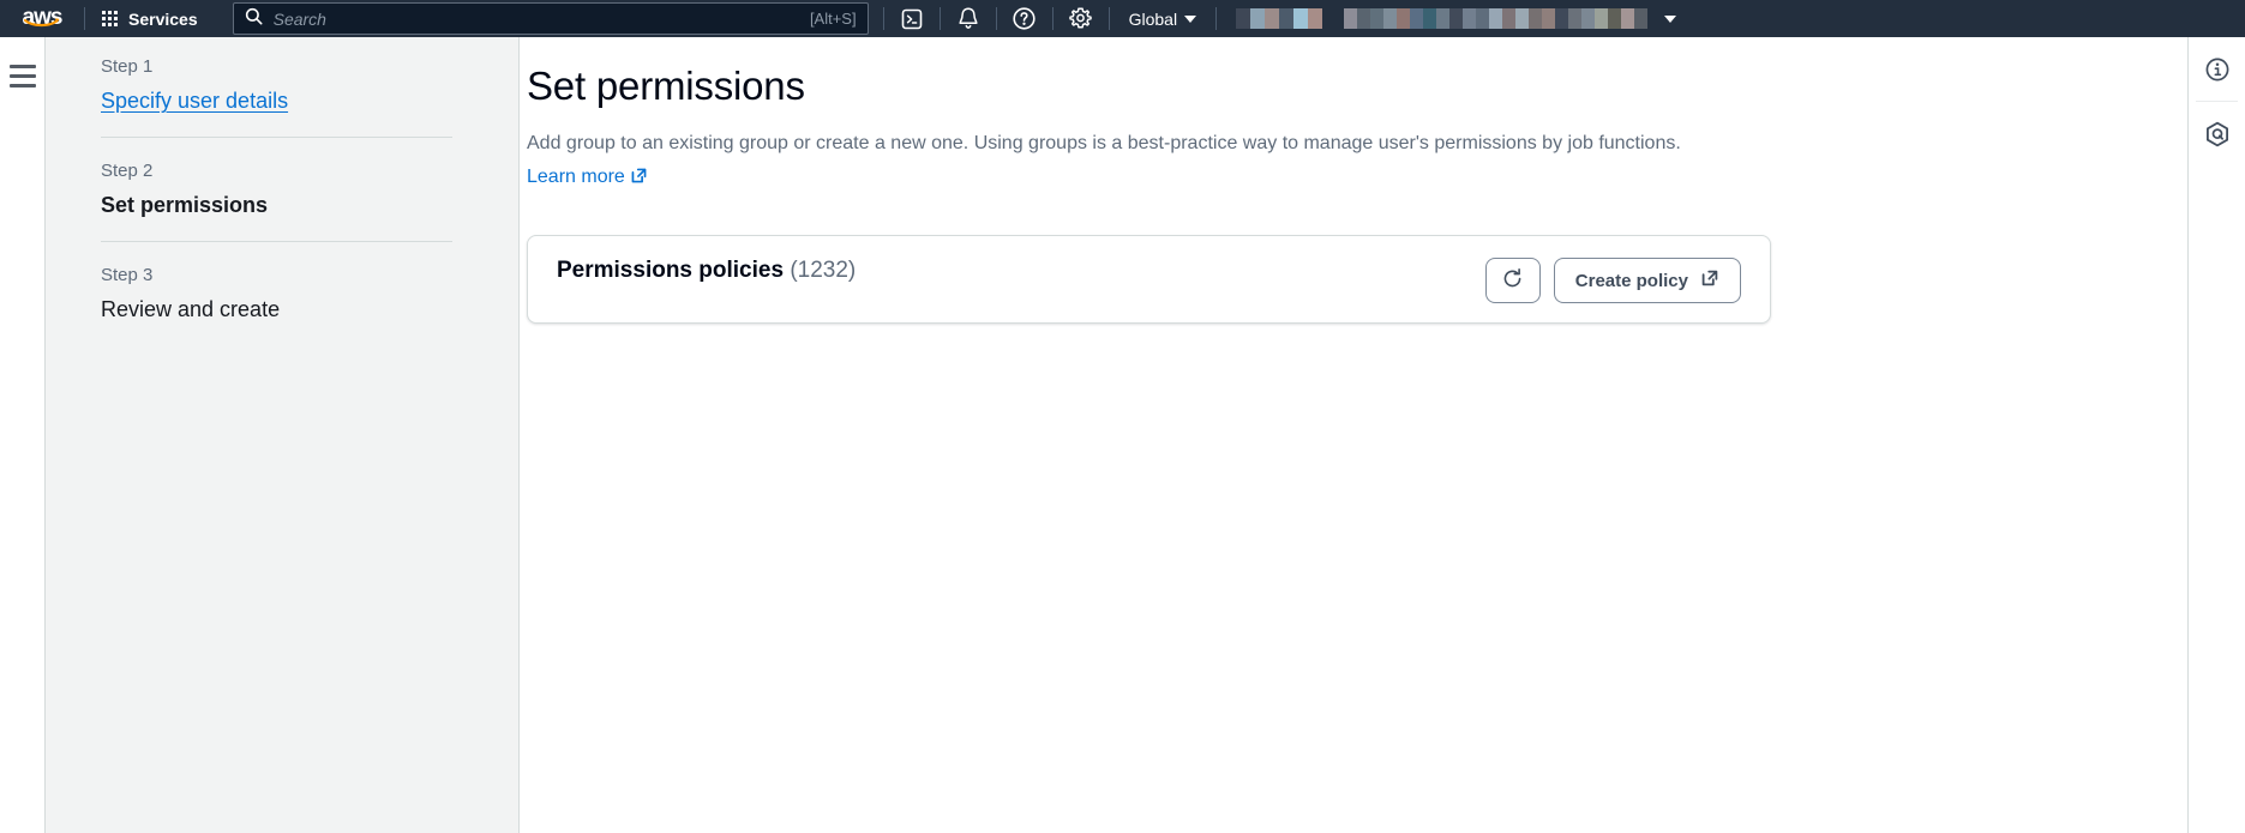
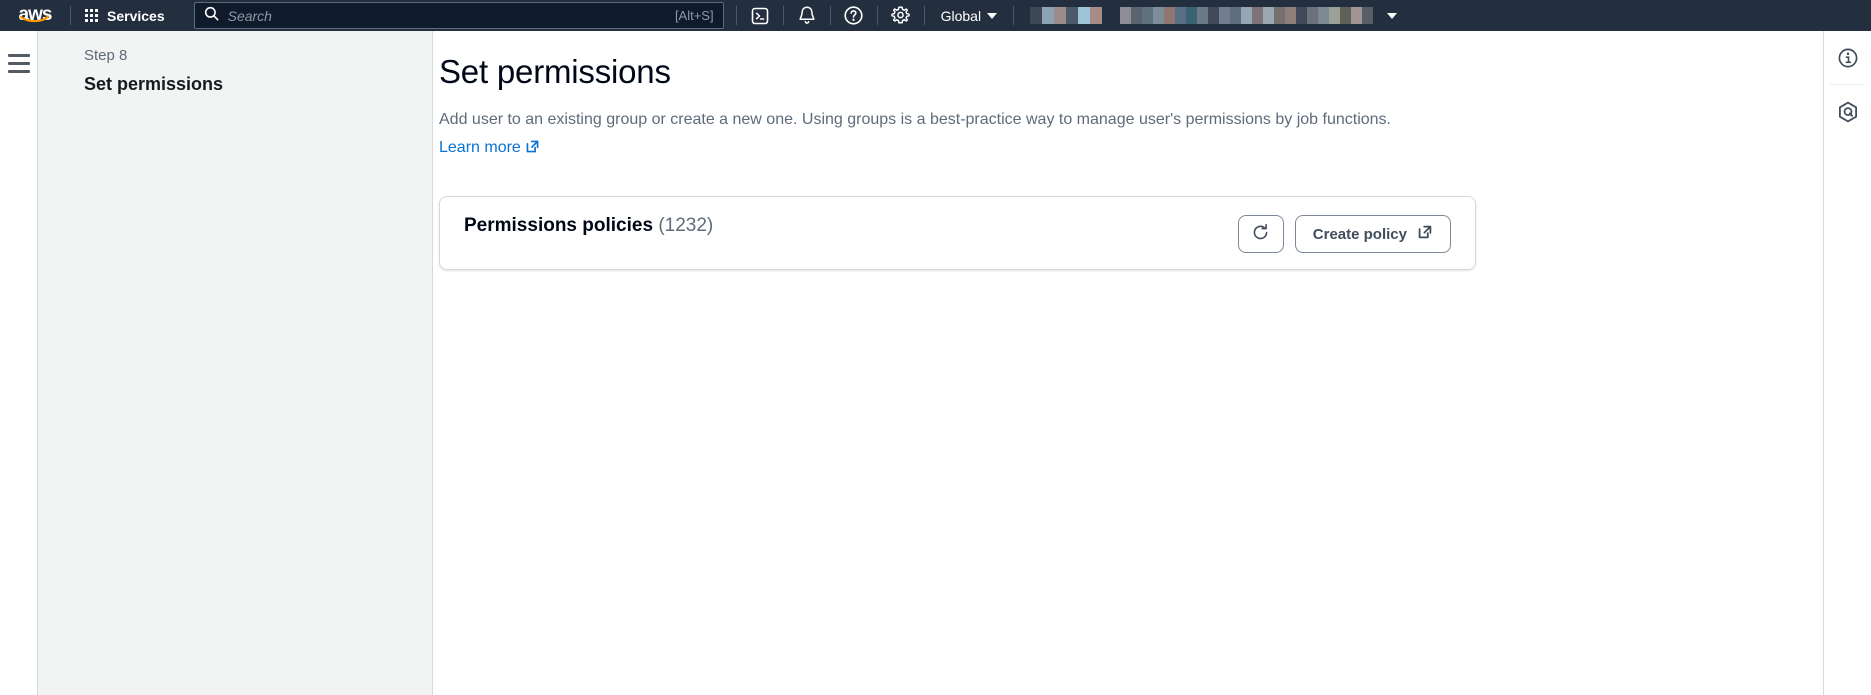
  aws
  Services
  Search
  [Alt+S]
  Global
- Step 1
- Specify user details
- Step 2
+ Step 8
  Set permissions
- Step 3
- Review and create
  Set permissions
- Add group to an existing group or create a new one. Using groups is a best-practice way to manage user's permissions by job functions. Learn more
+ Add user to an existing group or create a new one. Using groups is a best-practice way to manage user's permissions by job functions. Learn more
  Permissions policies (1232)
  Create policy
